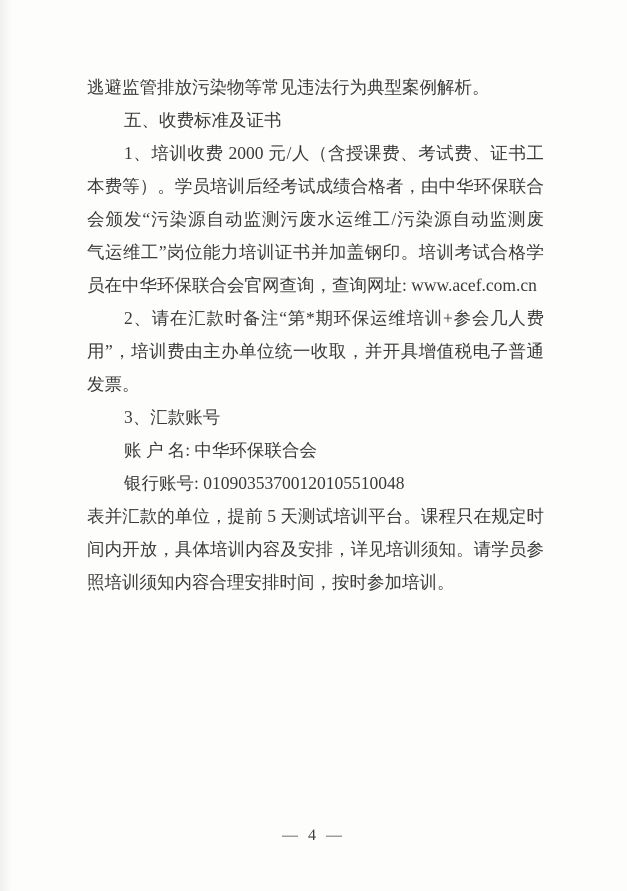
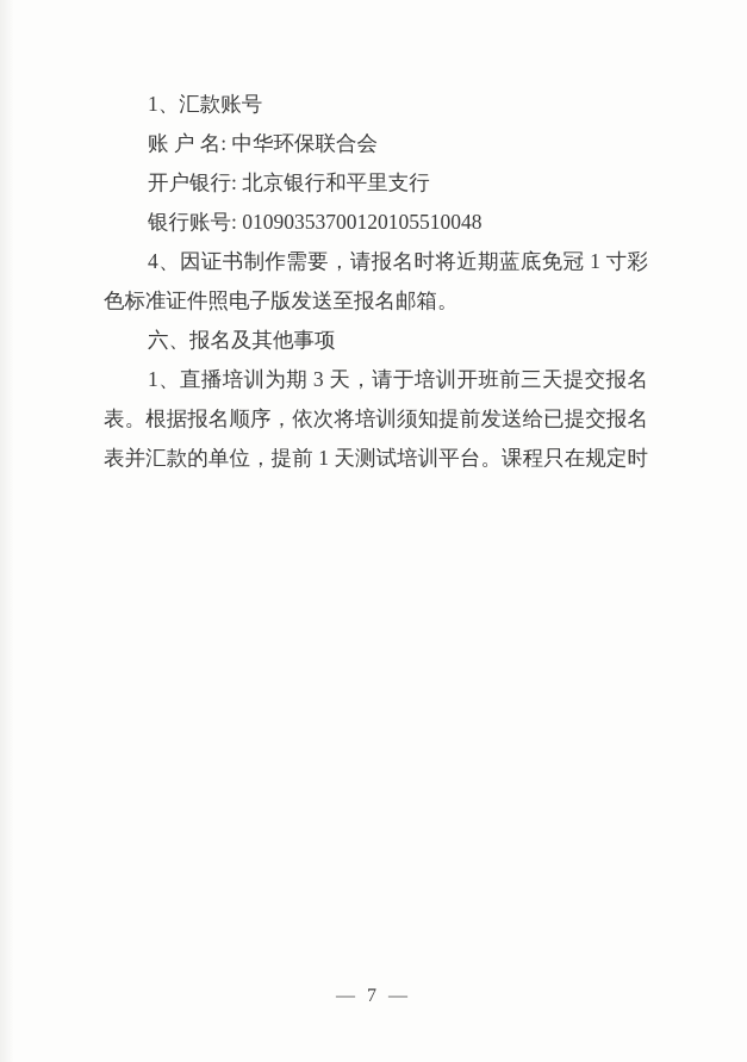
- 逃避监管排放污染物等常见违法行为典型案例解析。
- 五、收费标准及证书
- 1、培训收费 2000 元/人（含授课费、考试费、证书工
- 本费等）。学员培训后经考试成绩合格者，由中华环保联合
- 会颁发“污染源自动监测污废水运维工/污染源自动监测废
- 气运维工”岗位能力培训证书并加盖钢印。培训考试合格学
- 员在中华环保联合会官网查询，查询网址: www.acef.com.cn
- 2、请在汇款时备注“第*期环保运维培训+参会几人费
- 用”，培训费由主办单位统一收取，并开具增值税电子普通
- 发票。
- 3、汇款账号
+ 1、汇款账号
  账 户 名: 中华环保联合会
+ 开户银行: 北京银行和平里支行
  银行账号: 01090353700120105510048
+ 4、因证书制作需要，请报名时将近期蓝底免冠 1 寸彩
+ 色标准证件照电子版发送至报名邮箱。
+ 六、报名及其他事项
+ 1、直播培训为期 3 天，请于培训开班前三天提交报名
+ 表。根据报名顺序，依次将培训须知提前发送给已提交报名
- 表并汇款的单位，提前 5 天测试培训平台。课程只在规定时
+ 表并汇款的单位，提前 1 天测试培训平台。课程只在规定时
- 间内开放，具体培训内容及安排，详见培训须知。请学员参
- 照培训须知内容合理安排时间，按时参加培训。
- — 4 —
+ — 7 —
